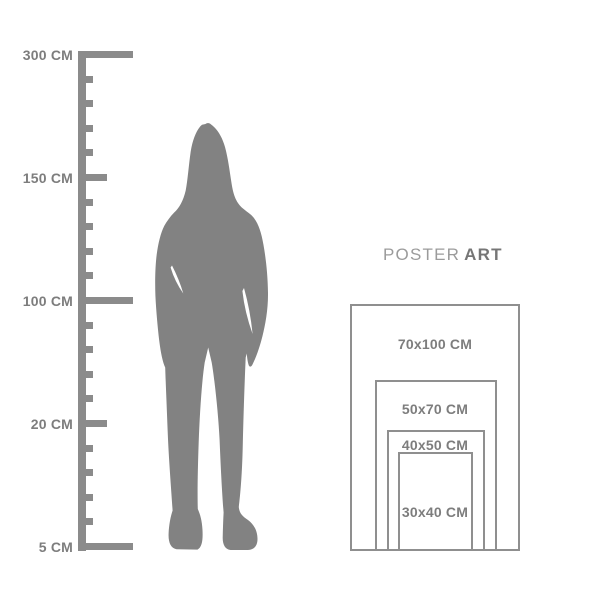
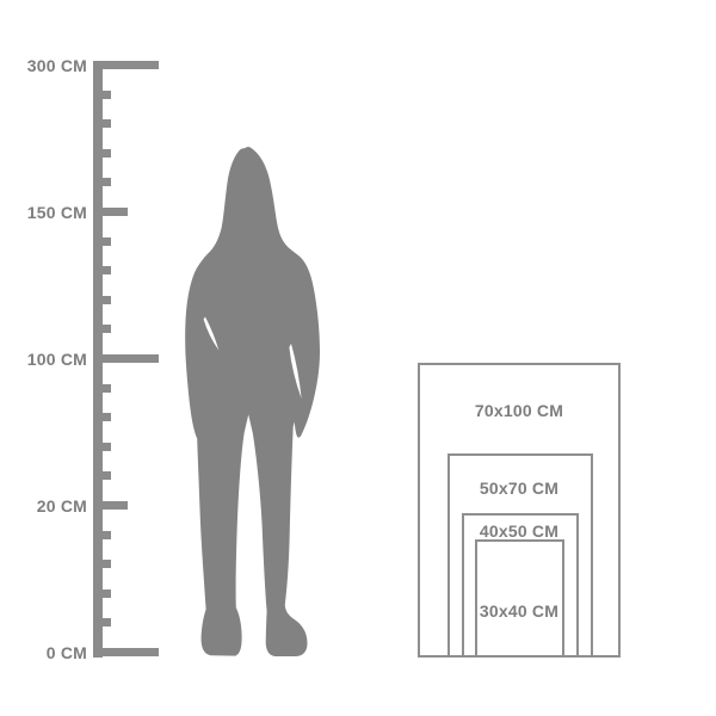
  300 CM
  150 CM
  100 CM
  20 CM
- 5 CM
+ 0 CM
- POSTER ART
  70x100 CM
  50x70 CM
  40x50 CM
  30x40 CM
